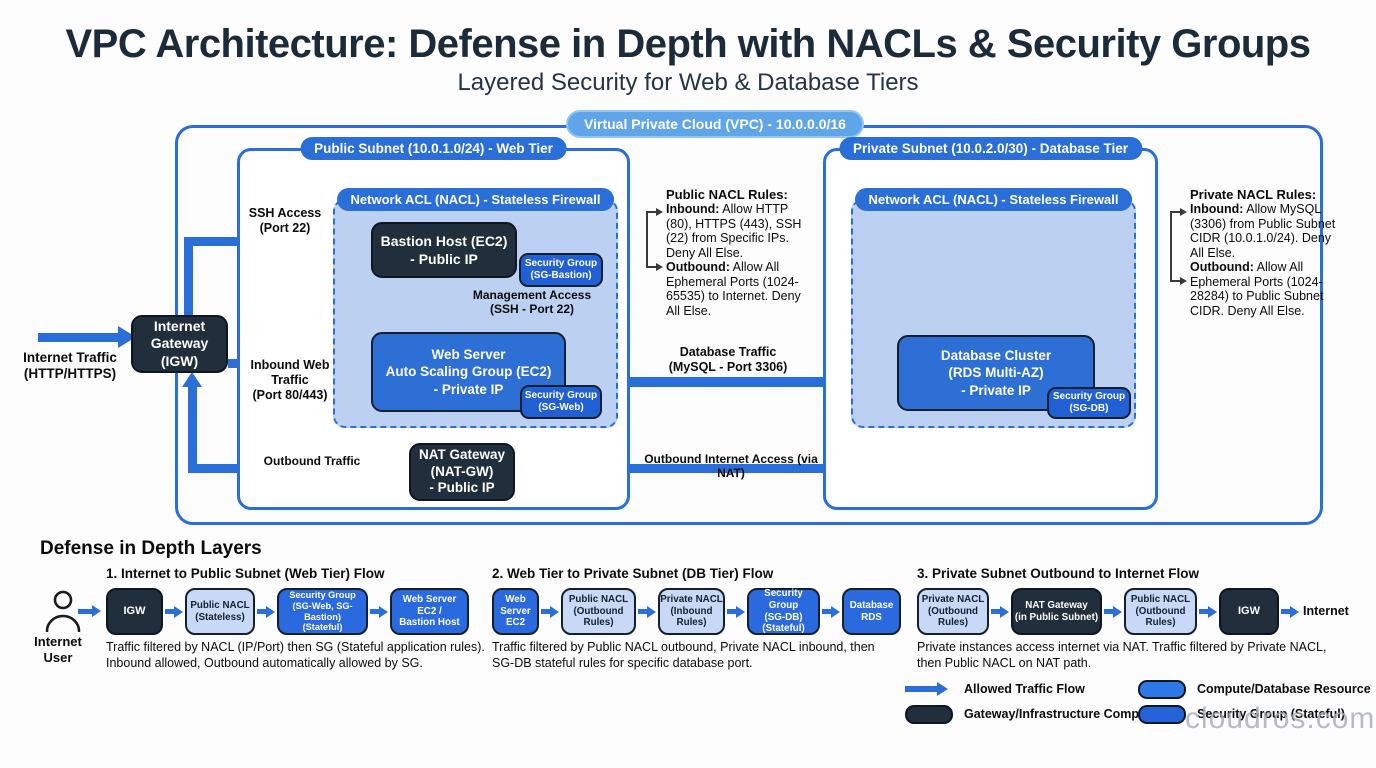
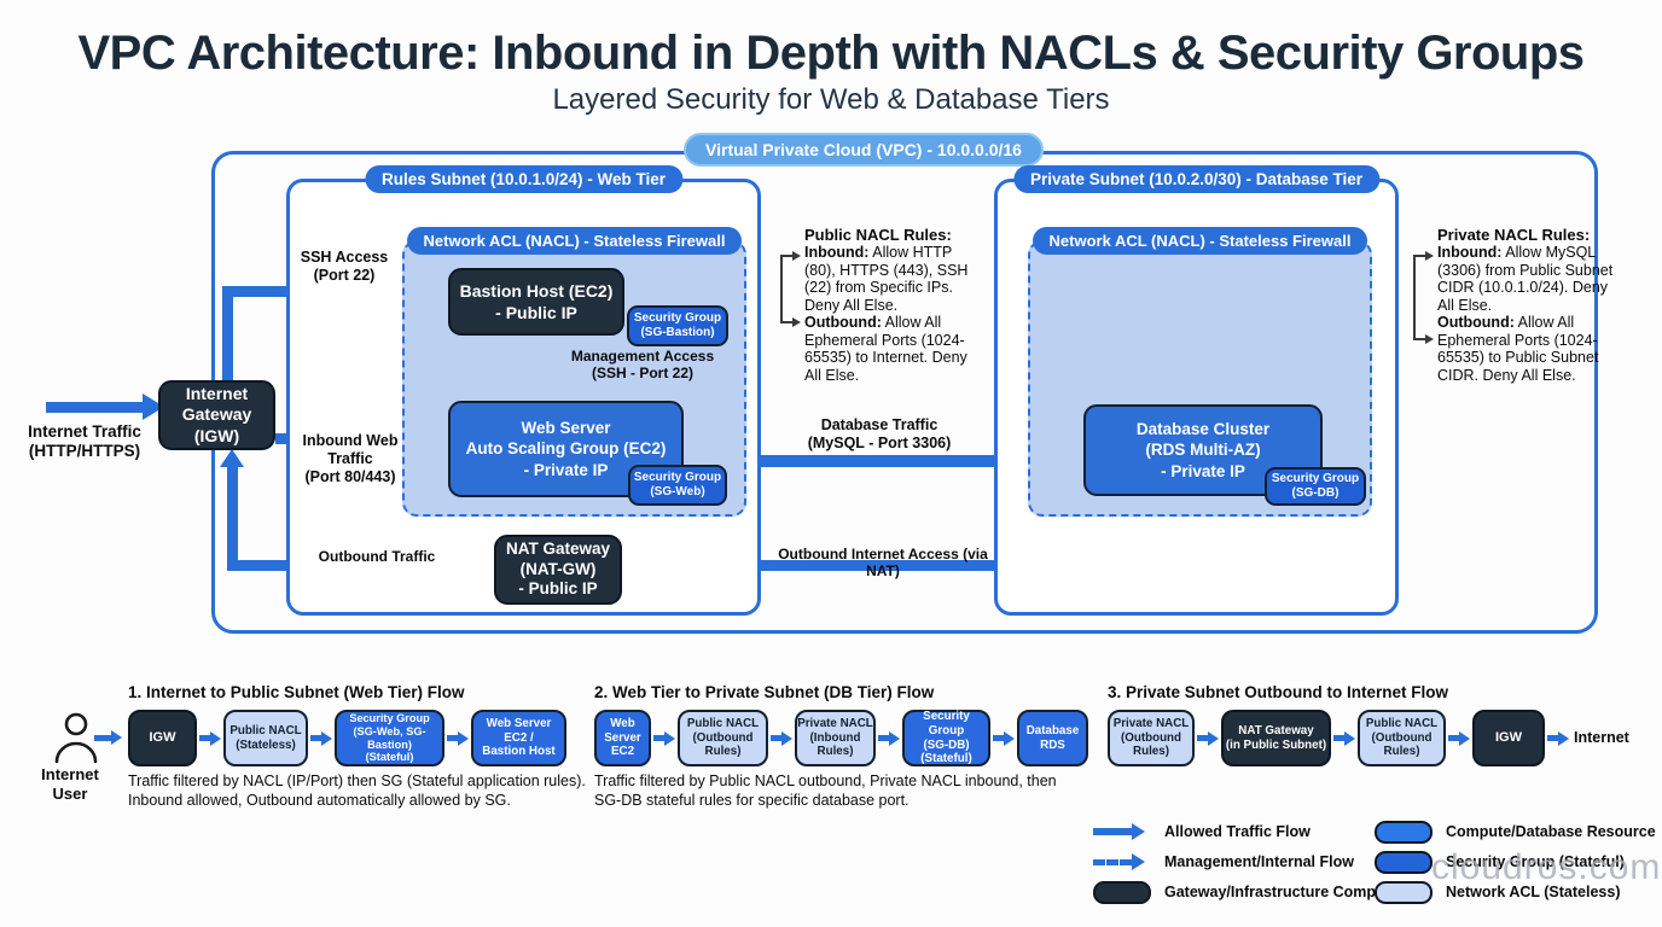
- VPC Architecture: Defense in Depth with NACLs & Security Groups
+ VPC Architecture: Inbound in Depth with NACLs & Security Groups
  Layered Security for Web & Database Tiers
  Virtual Private Cloud (VPC) - 10.0.0.0/16
- Public Subnet (10.0.1.0/24) - Web Tier
+ Rules Subnet (10.0.1.0/24) - Web Tier
  Network ACL (NACL) - Stateless Firewall
  Bastion Host (EC2)
  - Public IP
  Security Group
  (SG-Bastion)
  Web Server
  Auto Scaling Group (EC2)
  - Private IP
  Security Group
  (SG-Web)
  Private Subnet (10.0.2.0/30) - Database Tier
  Network ACL (NACL) - Stateless Firewall
  Database Cluster
  (RDS Multi-AZ)
  - Private IP
  Security Group
  (SG-DB)
  Internet
  Gateway
  (IGW)
  NAT Gateway
  (NAT-GW)
  - Public IP
  Internet Traffic
  (HTTP/HTTPS)
  SSH Access
  (Port 22)
  Inbound Web
  Traffic
  (Port 80/443)
  Management Access
  (SSH - Port 22)
  Database Traffic
  (MySQL - Port 3306)
  Outbound Traffic
  Outbound Internet Access (via NAT)
  Public NACL Rules:
  Inbound: Allow HTTP (80), HTTPS (443), SSH (22) from Specific IPs. Deny All Else.
  Outbound: Allow All Ephemeral Ports (1024-65535) to Internet. Deny All Else.
  Private NACL Rules:
  Inbound: Allow MySQL (3306) from Public Subnet CIDR (10.0.1.0/24). Deny All Else.
- Outbound: Allow All Ephemeral Ports (1024-28284) to Public Subnet CIDR. Deny All Else.
+ Outbound: Allow All Ephemeral Ports (1024-65535) to Public Subnet CIDR. Deny All Else.
- Defense in Depth Layers
  Internet
  User
  1. Internet to Public Subnet (Web Tier) Flow
  IGW
  Public NACL
  (Stateless)
  Security Group
  (SG-Web, SG-Bastion)
  (Stateful)
  Web Server
  EC2 /
  Bastion Host
  Traffic filtered by NACL (IP/Port) then SG (Stateful application rules).
  Inbound allowed, Outbound automatically allowed by SG.
  2. Web Tier to Private Subnet (DB Tier) Flow
  Web
  Server
  EC2
  Public NACL
  (Outbound Rules)
  Private NACL
  (Inbound Rules)
  Security Group
  (SG-DB)
  (Stateful)
  Database
  RDS
  Traffic filtered by Public NACL outbound, Private NACL inbound, then
  SG-DB stateful rules for specific database port.
  3. Private Subnet Outbound to Internet Flow
  Private NACL
  (Outbound Rules)
  NAT Gateway
  (in Public Subnet)
  Public NACL
  (Outbound Rules)
  IGW
  Internet
- Private instances access internet via NAT. Traffic filtered by Private NACL,
- then Public NACL on NAT path.
  Allowed Traffic Flow
+ Management/Internal Flow
  Gateway/Infrastructure Comp
  Compute/Database Resource
  Security Group (Stateful)
+ Network ACL (Stateless)
  cloudros.com
